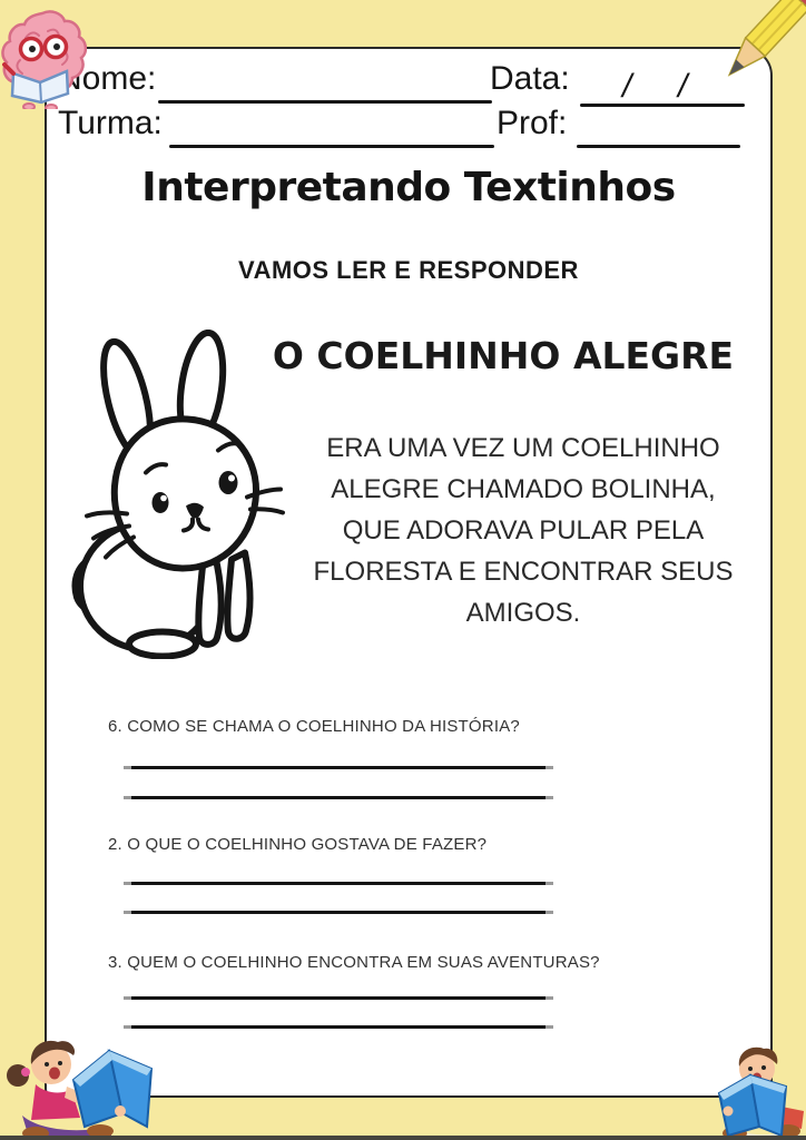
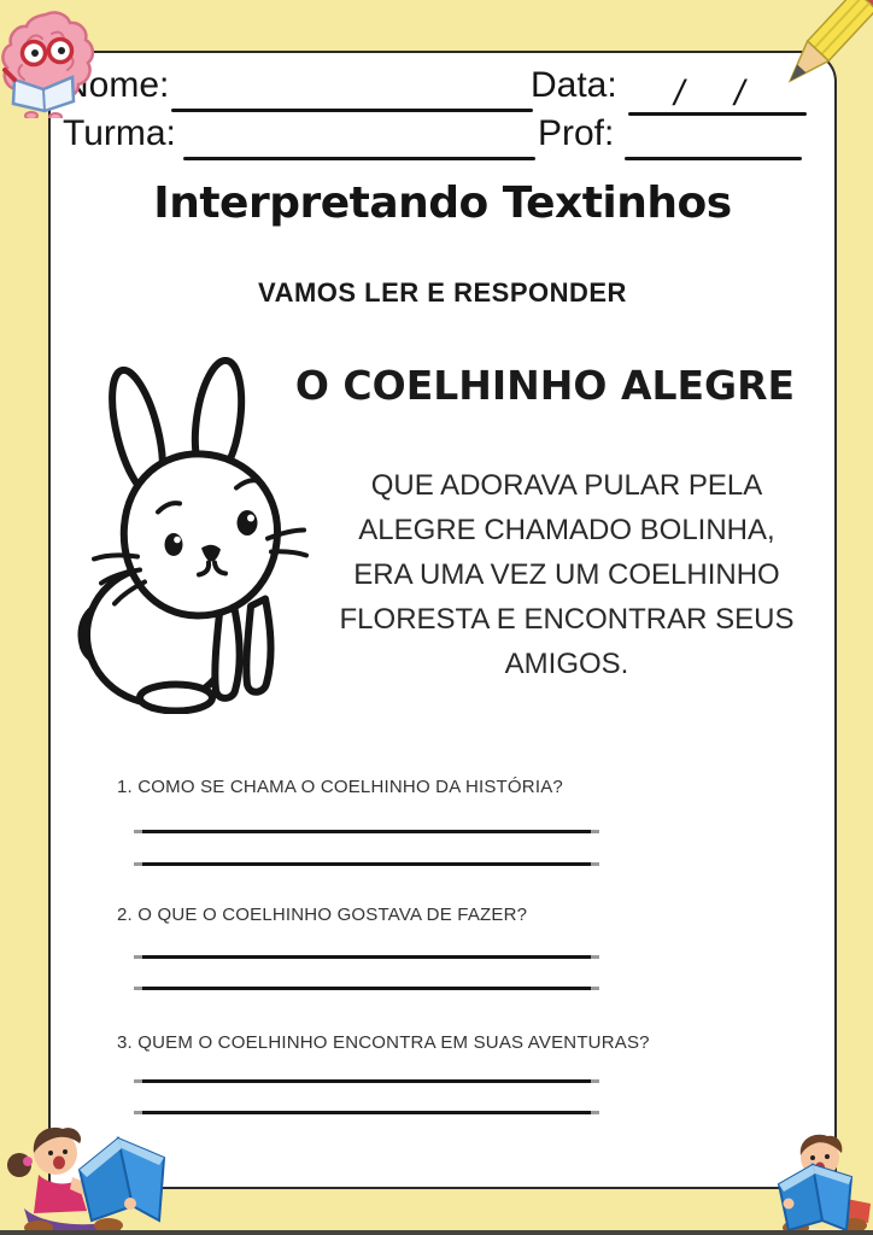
  ome:
  Data:
  /
  /
  Turma:
  Prof:
  Interpretando Textinhos
  VAMOS LER E RESPONDER
  O COELHINHO ALEGRE
- ERA UMA VEZ UM COELHINHO
+ QUE ADORAVA PULAR PELA
  ALEGRE CHAMADO BOLINHA,
- QUE ADORAVA PULAR PELA
+ ERA UMA VEZ UM COELHINHO
  FLORESTA E ENCONTRAR SEUS
  AMIGOS.
- 6. COMO SE CHAMA O COELHINHO DA HISTÓRIA?
+ 1. COMO SE CHAMA O COELHINHO DA HISTÓRIA?
  2. O QUE O COELHINHO GOSTAVA DE FAZER?
  3. QUEM O COELHINHO ENCONTRA EM SUAS AVENTURAS?
